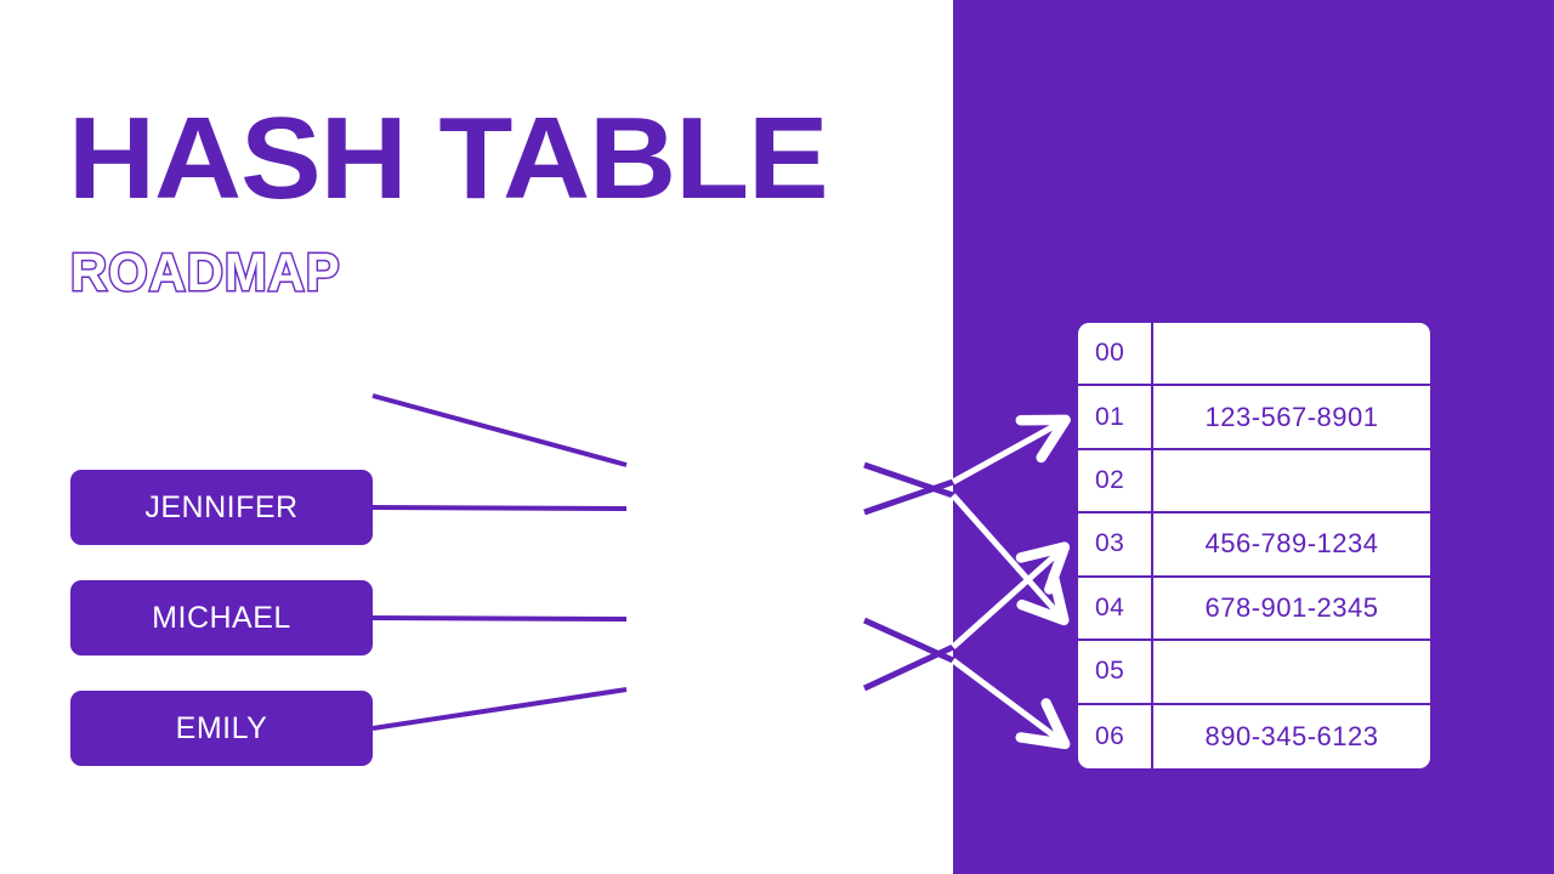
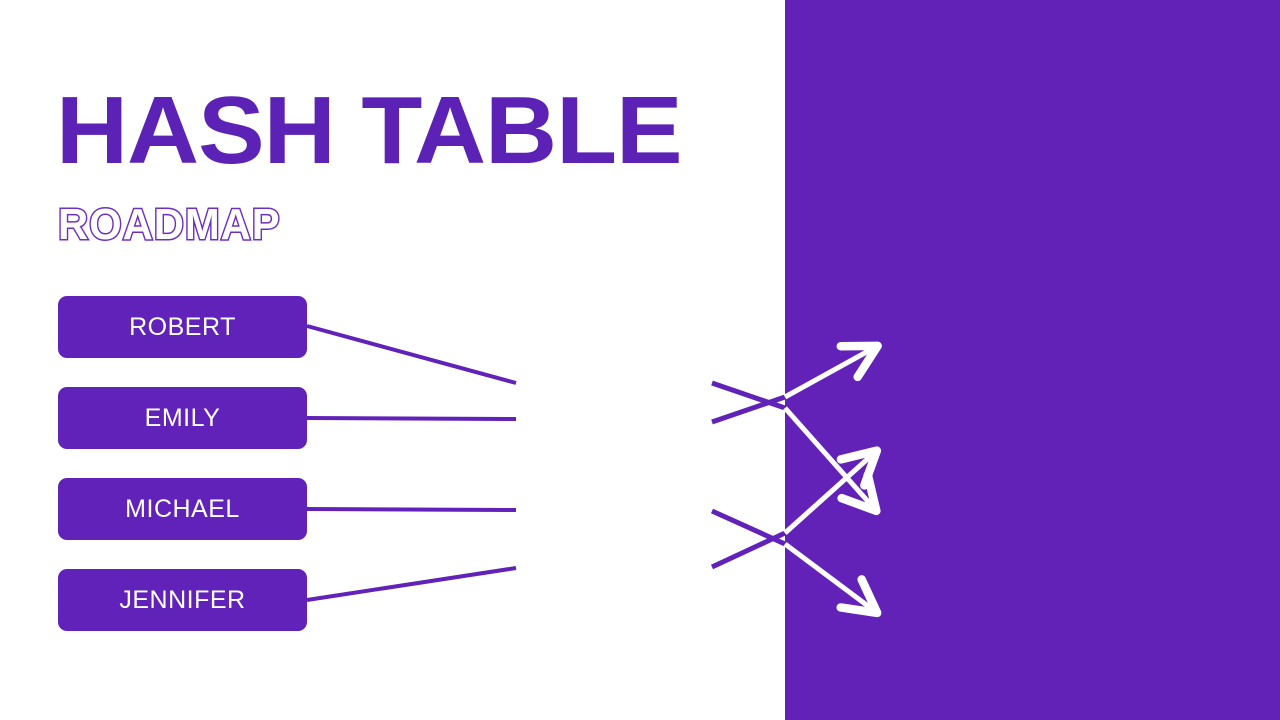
  HASH TABLE
  ROADMAP
+ ROBERT
- JENNIFER
+ EMILY
  MICHAEL
- EMILY
+ JENNIFER
- 00
- 01
- 123-567-8901
- 02
- 03
- 456-789-1234
- 04
- 678-901-2345
- 05
- 06
- 890-345-6123
